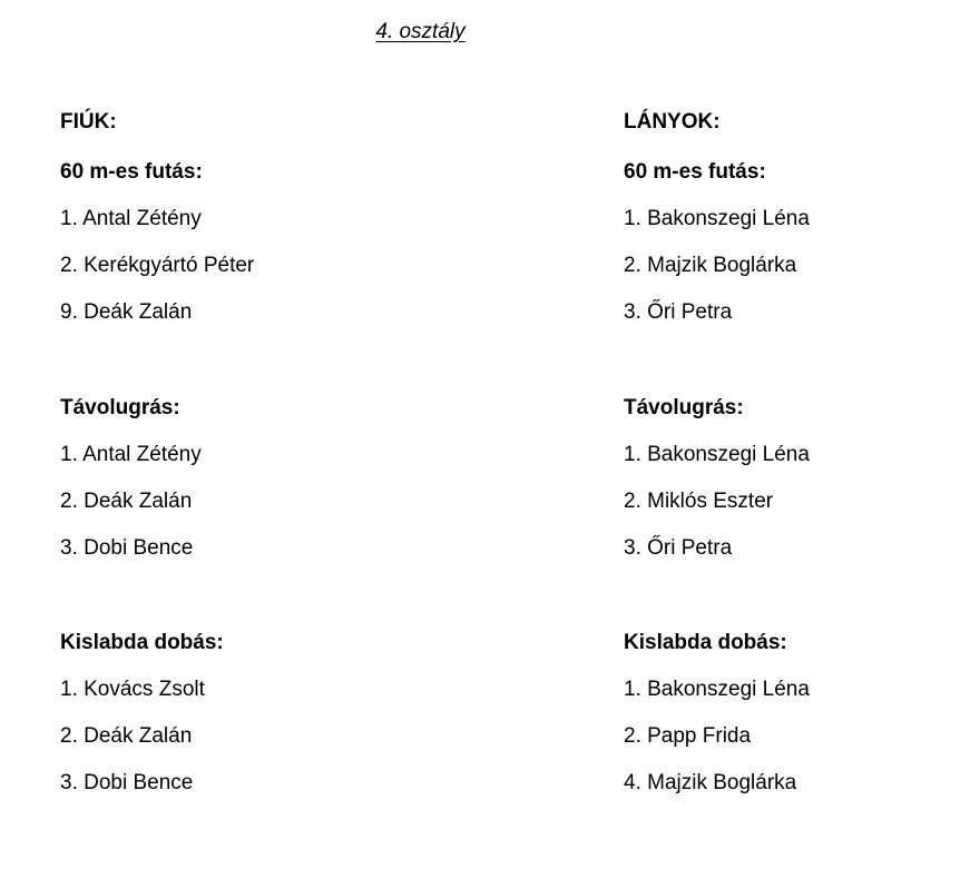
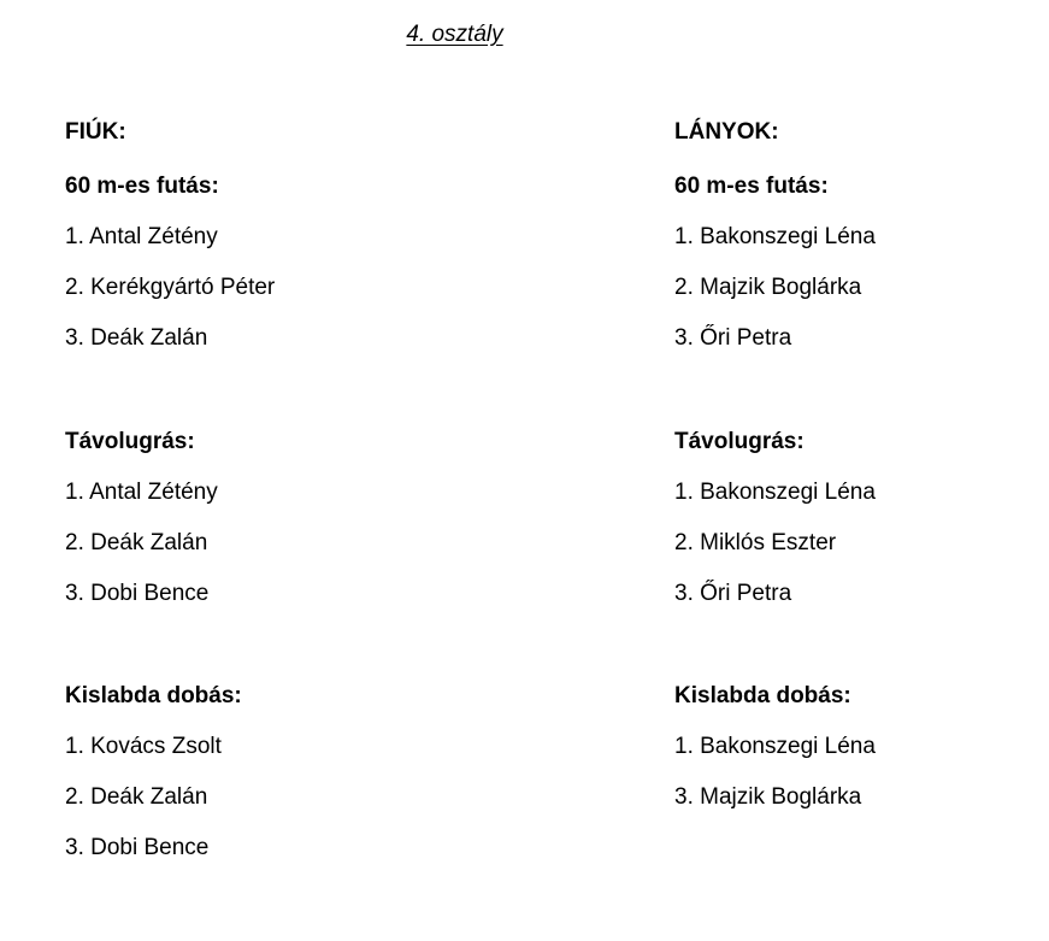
  4. osztály
  FIÚK:
  60 m-es futás:
  1. Antal Zétény
  2. Kerékgyártó Péter
- 9. Deák Zalán
+ 3. Deák Zalán
  Távolugrás:
  1. Antal Zétény
  2. Deák Zalán
  3. Dobi Bence
  Kislabda dobás:
  1. Kovács Zsolt
  2. Deák Zalán
  3. Dobi Bence
  LÁNYOK:
  60 m-es futás:
  1. Bakonszegi Léna
  2. Majzik Boglárka
  3. Őri Petra
  Távolugrás:
  1. Bakonszegi Léna
  2. Miklós Eszter
  3. Őri Petra
  Kislabda dobás:
  1. Bakonszegi Léna
- 2. Papp Frida
- 4. Majzik Boglárka
+ 3. Majzik Boglárka
